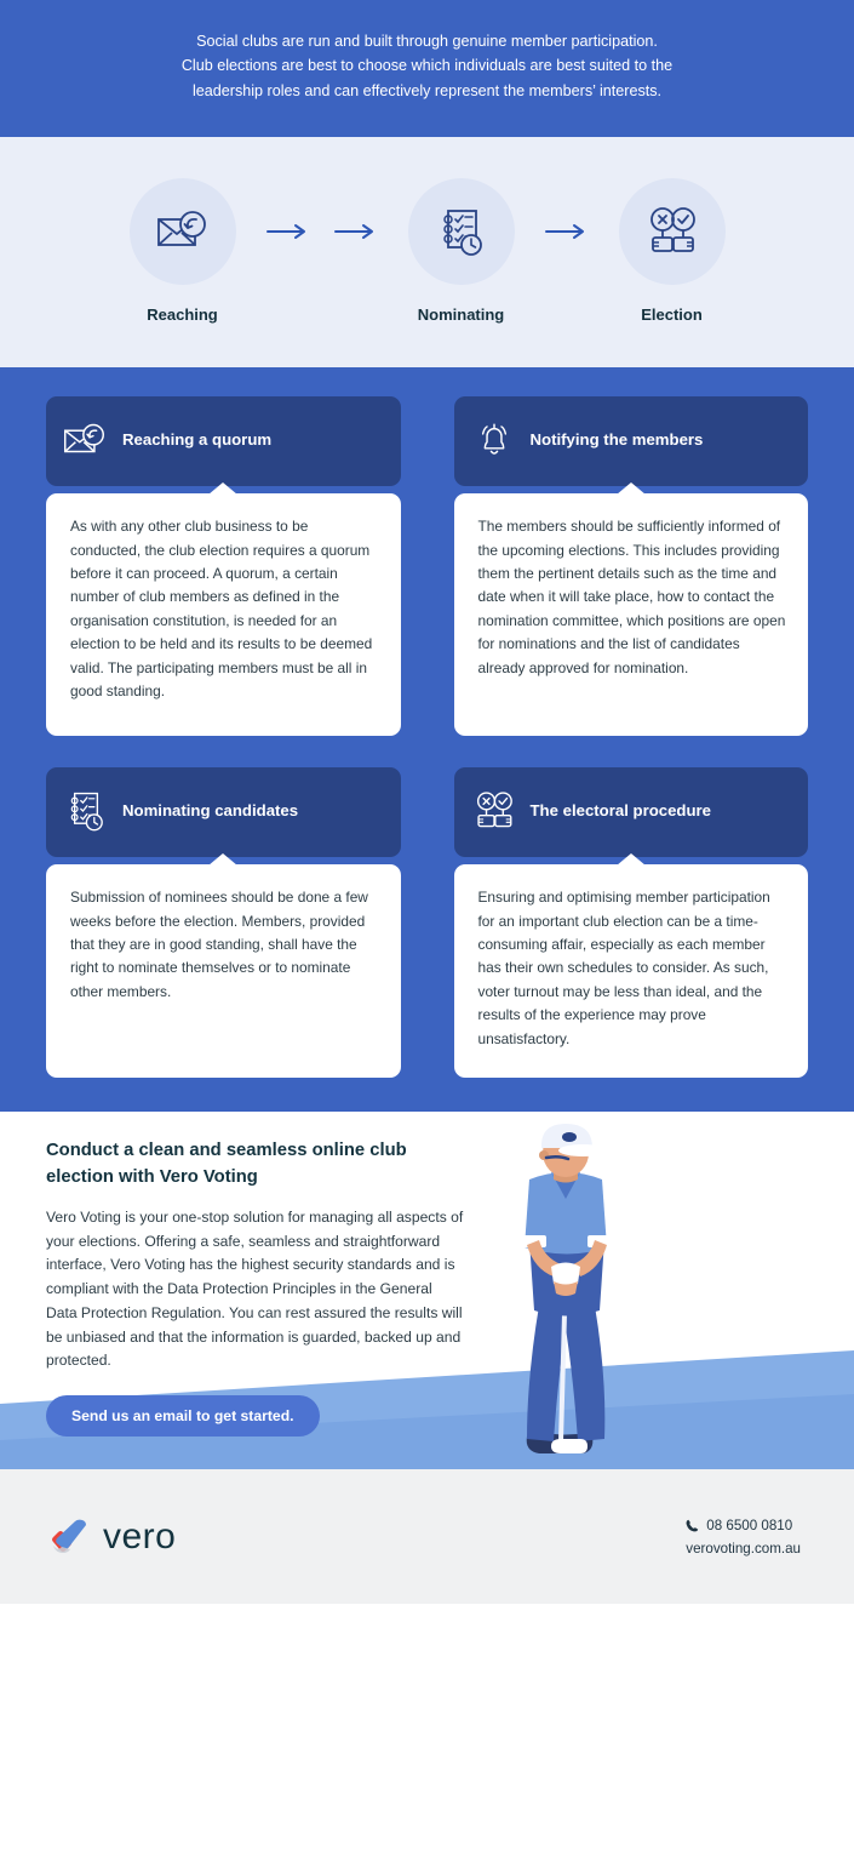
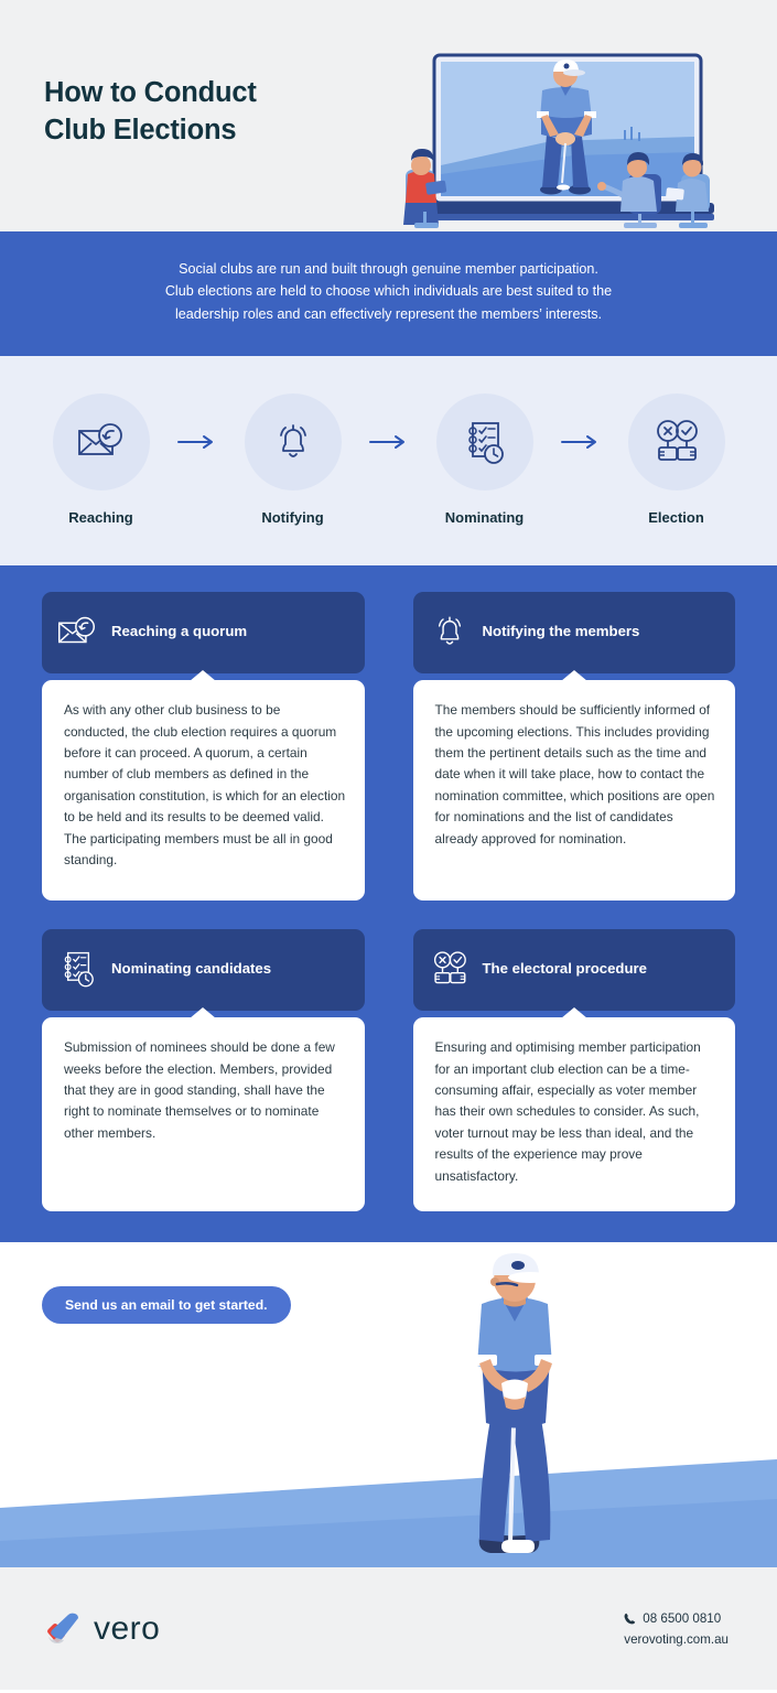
+ How to Conduct
+ Club Elections
  Social clubs are run and built through genuine member participation.
- Club elections are best to choose which individuals are best suited to the
+ Club elections are held to choose which individuals are best suited to the
  leadership roles and can effectively represent the members’ interests.
  Reaching
+ Notifying
  Nominating
  Election
  Reaching a quorum
- As with any other club business to be conducted, the club election requires a quorum before it can proceed. A quorum, a certain number of club members as defined in the organisation constitution, is needed for an election to be held and its results to be deemed valid. The participating members must be all in good standing.
+ As with any other club business to be conducted, the club election requires a quorum before it can proceed. A quorum, a certain number of club members as defined in the organisation constitution, is which for an election to be held and its results to be deemed valid. The participating members must be all in good standing.
  Notifying the members
  The members should be sufficiently informed of the upcoming elections. This includes providing them the pertinent details such as the time and date when it will take place, how to contact the nomination committee, which positions are open for nominations and the list of candidates already approved for nomination.
  Nominating candidates
  Submission of nominees should be done a few weeks before the election. Members, provided that they are in good standing, shall have the right to nominate themselves or to nominate other members.
  The electoral procedure
- Ensuring and optimising member participation for an important club election can be a time-consuming affair, especially as each member has their own schedules to consider. As such, voter turnout may be less than ideal, and the results of the experience may prove unsatisfactory.
+ Ensuring and optimising member participation for an important club election can be a time-consuming affair, especially as voter member has their own schedules to consider. As such, voter turnout may be less than ideal, and the results of the experience may prove unsatisfactory.
- Conduct a clean and seamless online club
- election with Vero Voting
- Vero Voting is your one-stop solution for managing all aspects of your elections. Offering a safe, seamless and straightforward interface, Vero Voting has the highest security standards and is compliant with the Data Protection Principles in the General Data Protection Regulation. You can rest assured the results will be unbiased and that the information is guarded, backed up and protected.
  Send us an email to get started.
  vero
  08 6500 0810
  verovoting.com.au
